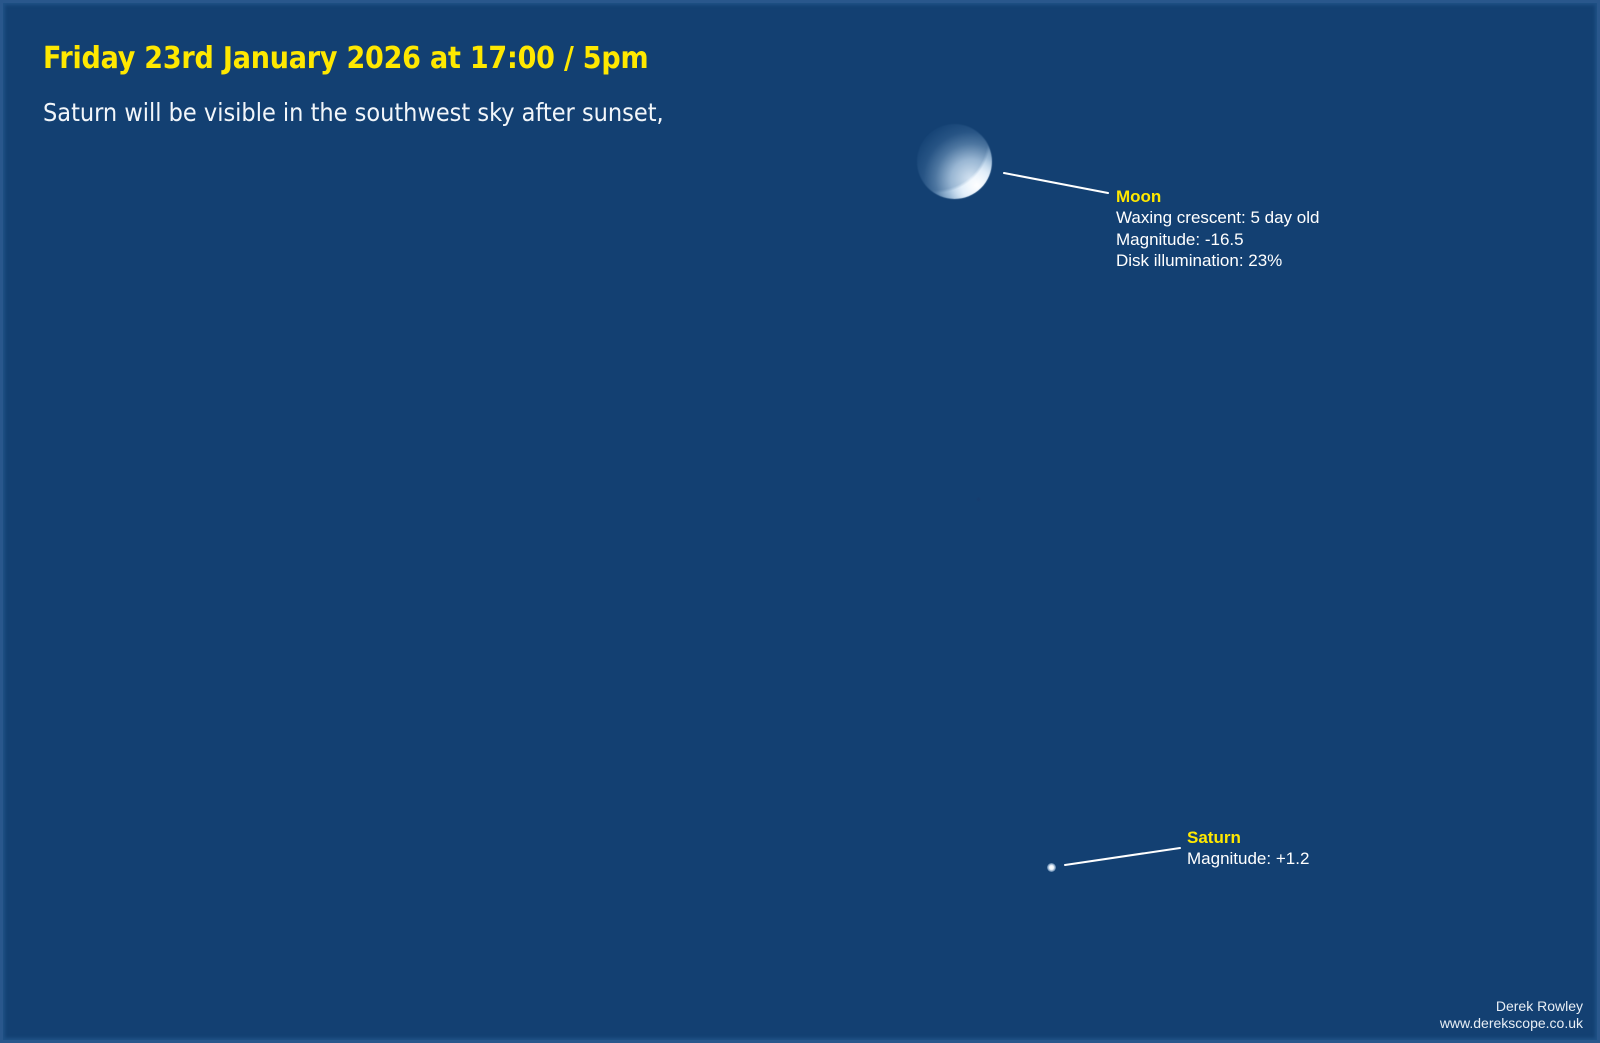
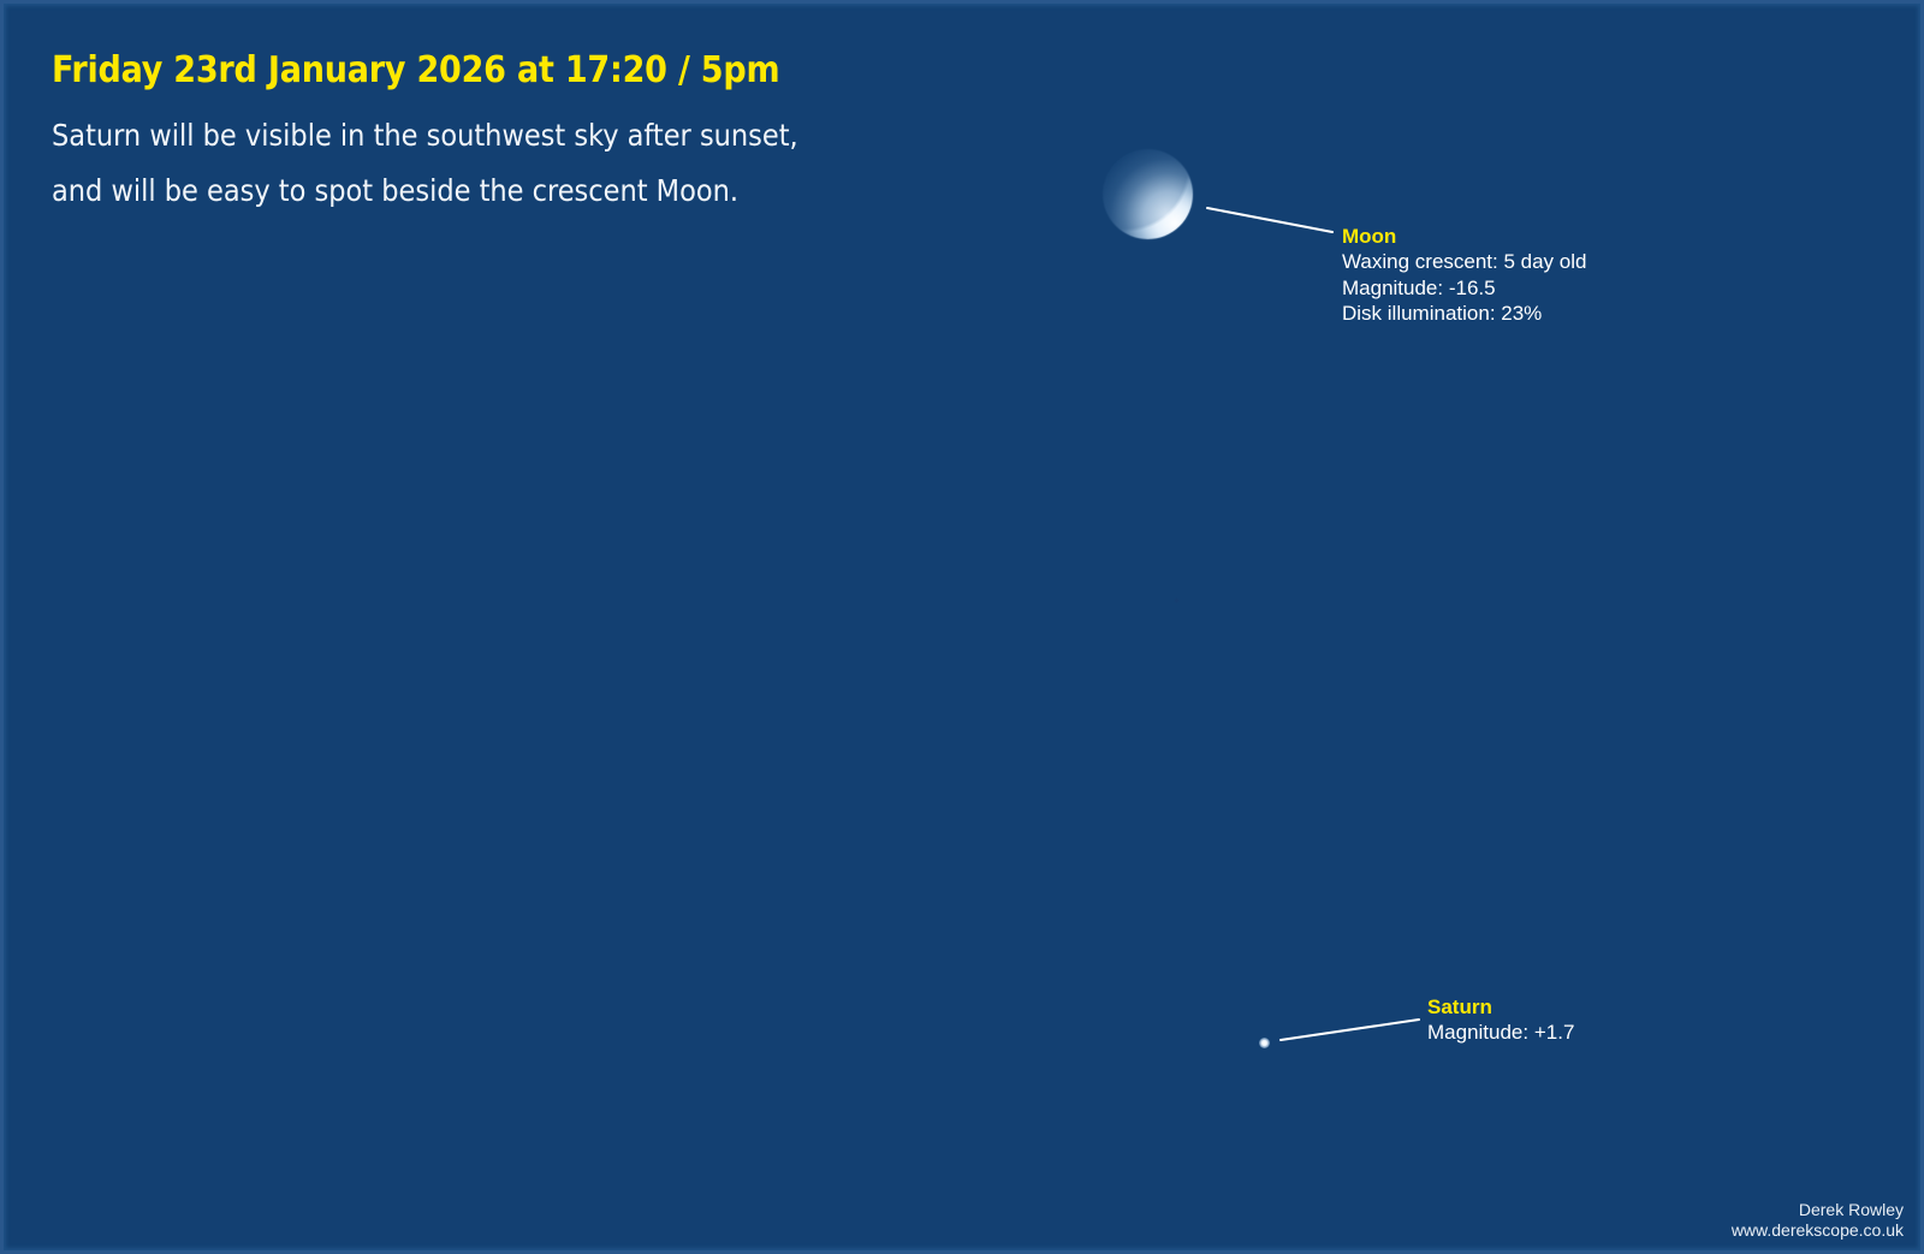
- Friday 23rd January 2026 at 17:00 / 5pm
+ Friday 23rd January 2026 at 17:20 / 5pm
  Saturn will be visible in the southwest sky after sunset,
+ and will be easy to spot beside the crescent Moon.
  Moon
  Waxing crescent: 5 day old
  Magnitude: -16.5
  Disk illumination: 23%
  Saturn
- Magnitude: +1.2
+ Magnitude: +1.7
  Derek Rowley
  www.derekscope.co.uk
